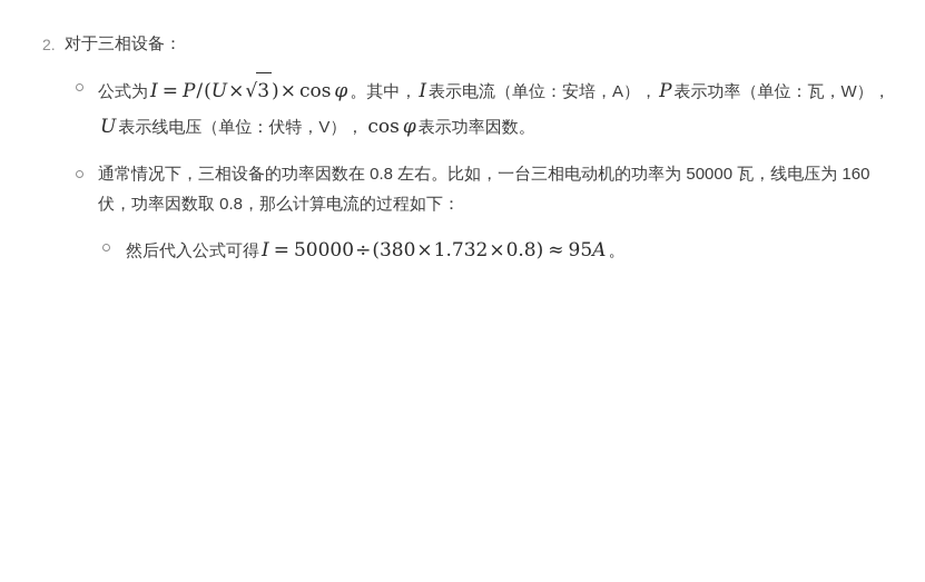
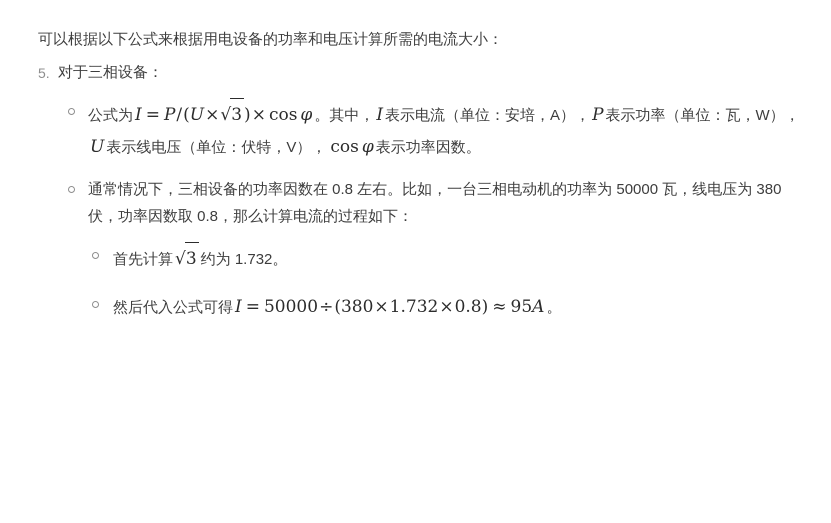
+ 可以根据以下公式来根据用电设备的功率和电压计算所需的电流大小：
- 2.
+ 5.
  对于三相设备：
  公式为I = P/(U×√3)× cos φ。其中，I表示电流（单位：安培，A），P表示功率（单位：瓦，W），U表示线电压（单位：伏特，V）， cos φ表示功率因数。
- 通常情况下，三相设备的功率因数在 0.8 左右。比如，一台三相电动机的功率为 50000 瓦，线电压为 160 伏，功率因数取 0.8，那么计算电流的过程如下：
+ 通常情况下，三相设备的功率因数在 0.8 左右。比如，一台三相电动机的功率为 50000 瓦，线电压为 380 伏，功率因数取 0.8，那么计算电流的过程如下：
+ 首先计算√3 约为 1.732。
  然后代入公式可得I = 50000÷(380×1.732×0.8) ≈ 95A。
